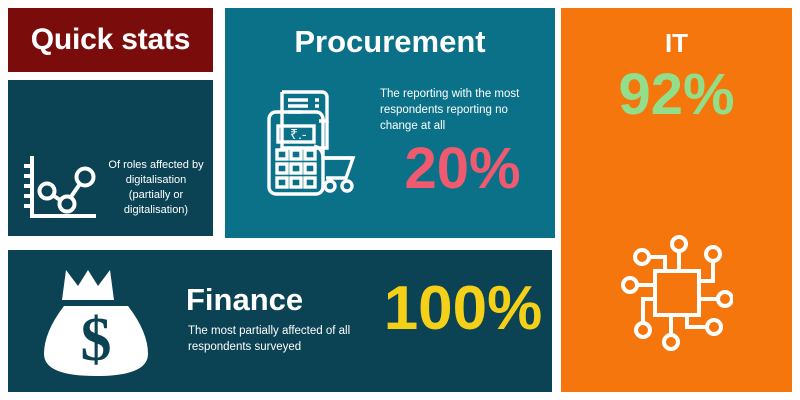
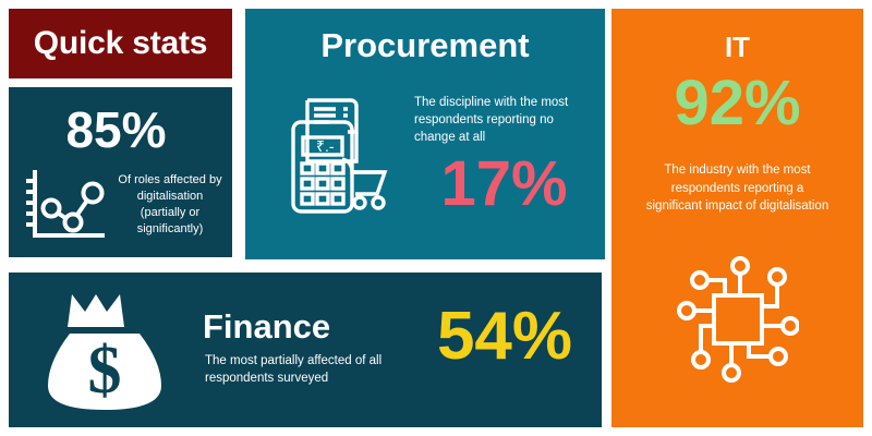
  Quick stats
+ 85%
- Of roles affected by digitalisation (partially or digitalisation)
+ Of roles affected by digitalisation (partially or significantly)
  Procurement
  ₹.-
- The reporting with the most respondents reporting no change at all
+ The discipline with the most respondents reporting no change at all
- 20%
+ 17%
  IT
  92%
+ The industry with the most respondents reporting a significant impact of digitalisation
  $
  Finance
  The most partially affected of all respondents surveyed
- 100%
+ 54%
